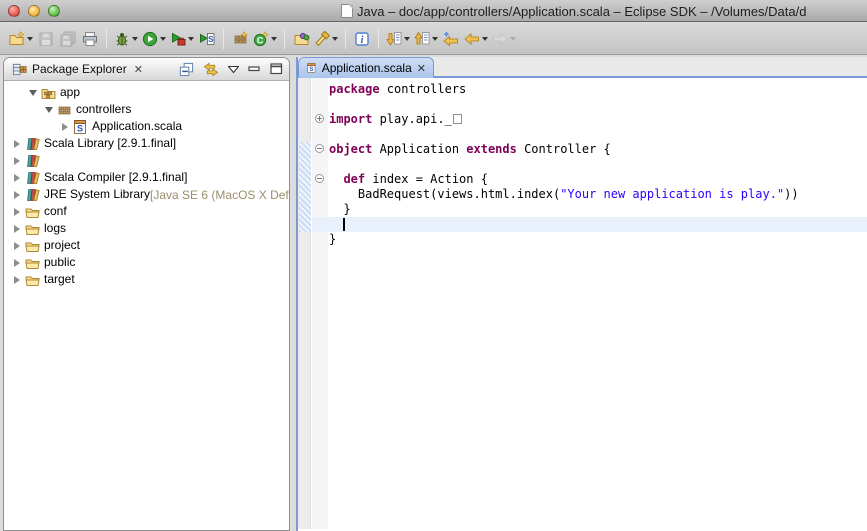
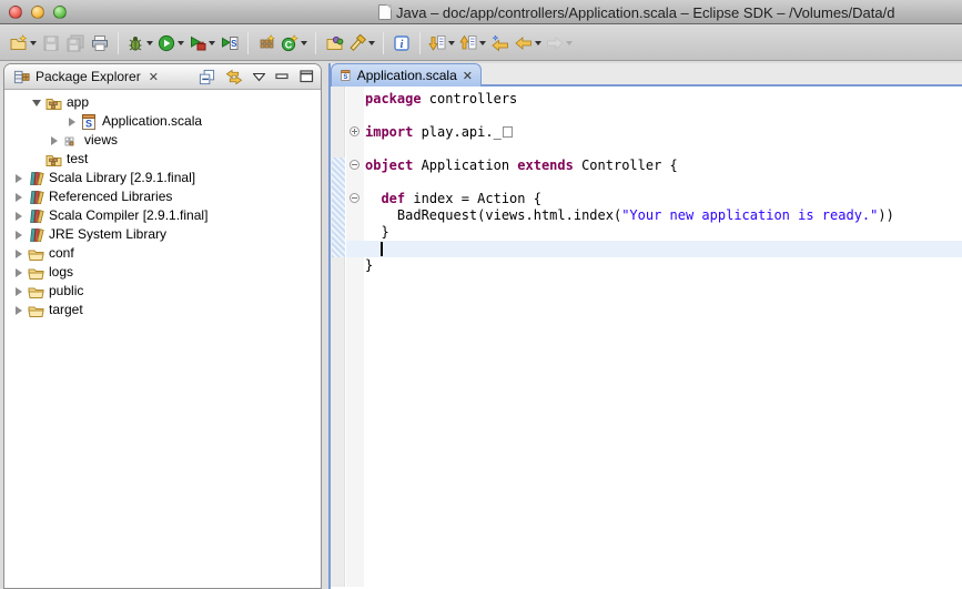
  Java – doc/app/controllers/Application.scala – Eclipse SDK – /Volumes/Data/d
  S
  C
  i
  Package Explorer
  ✕
  app
- controllers
  S
  Application.scala
+ views
+ test
  Scala Library [2.9.1.final]
+ Referenced Libraries
  Scala Compiler [2.9.1.final]
  JRE System Library
- [Java SE 6 (MacOS X Def
  conf
  logs
- project
  public
  target
  Application.scala
  ✕
  package controllers
  import play.api._
  object Application extends Controller {
  def index = Action {
- BadRequest(views.html.index("Your new application is play."))
+ BadRequest(views.html.index("Your new application is ready."))
  }
  }
